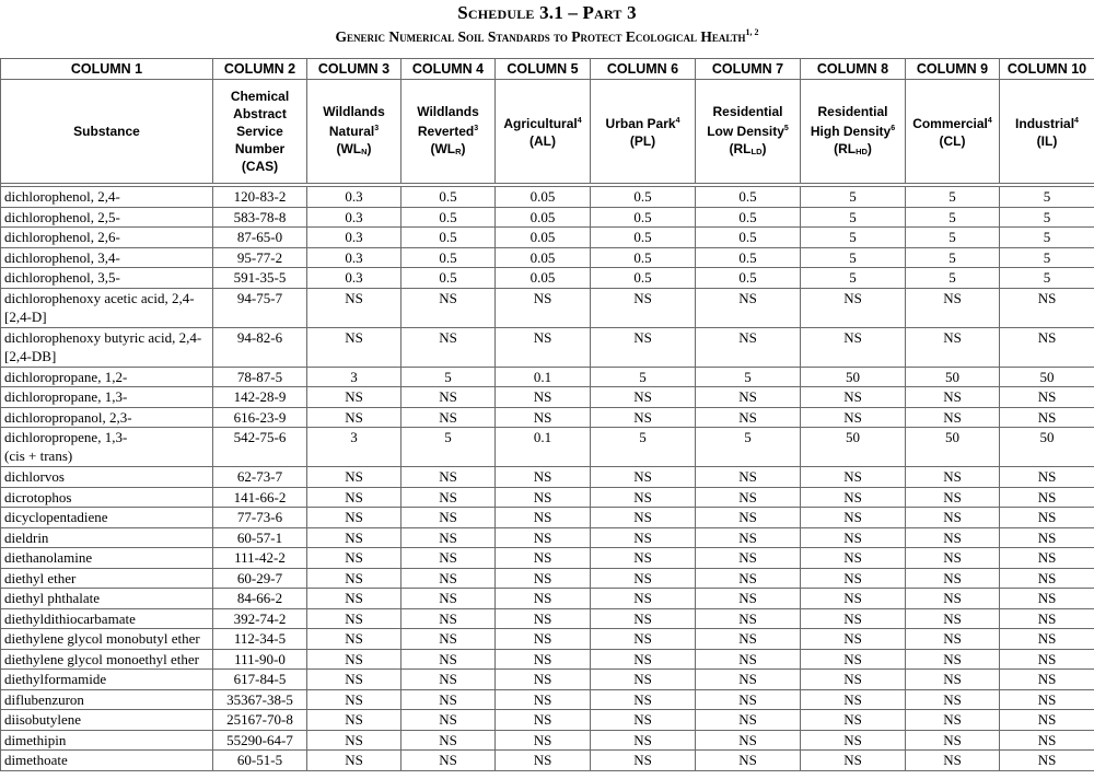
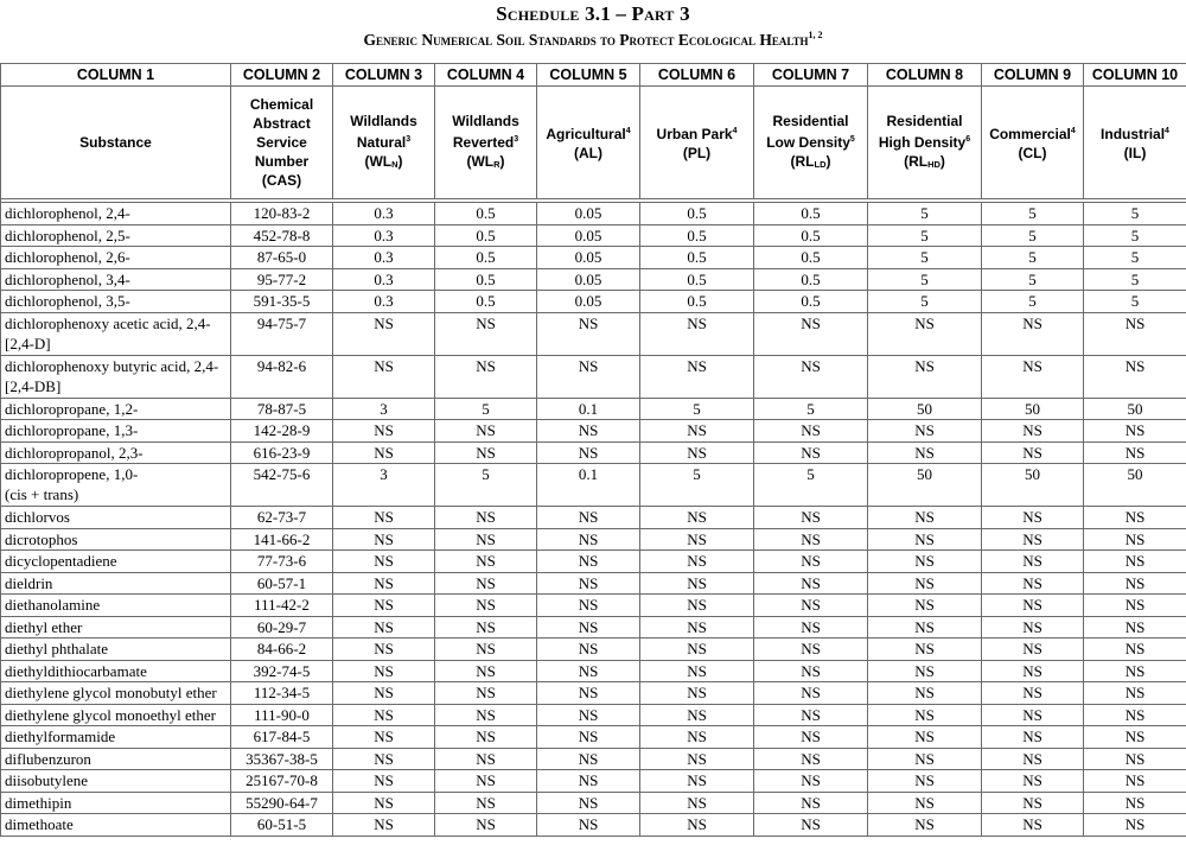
  Schedule 3.1 – Part 3
  Generic Numerical Soil Standards to Protect Ecological Health1, 2
  COLUMN 1	COLUMN 2	COLUMN 3	COLUMN 4	COLUMN 5	COLUMN 6	COLUMN 7	COLUMN 8	COLUMN 9	COLUMN 10
  Substance	ChemicalAbstractServiceNumber(CAS)	WildlandsNatural(WLN)	WildlandsReverted(WLR)	Agricultural(AL)	Urban Park(PL)	ResidentialLow Density(RLLD)	ResidentialHigh Density(RLHD)	Commercial(CL)	Industrial(IL)
  dichlorophenol, 2,4-	120-83-2	0.3	0.5	0.05	0.5	0.5	5	5	5
- dichlorophenol, 2,5-	583-78-8	0.3	0.5	0.05	0.5	0.5	5	5	5
+ dichlorophenol, 2,5-	452-78-8	0.3	0.5	0.05	0.5	0.5	5	5	5
  dichlorophenol, 2,6-	87-65-0	0.3	0.5	0.05	0.5	0.5	5	5	5
  dichlorophenol, 3,4-	95-77-2	0.3	0.5	0.05	0.5	0.5	5	5	5
  dichlorophenol, 3,5-	591-35-5	0.3	0.5	0.05	0.5	0.5	5	5	5
  dichlorophenoxy acetic acid, 2,4-[2,4-D]	94-75-7	NS	NS	NS	NS	NS	NS	NS	NS
  dichlorophenoxy butyric acid, 2,4-[2,4-DB]	94-82-6	NS	NS	NS	NS	NS	NS	NS	NS
  dichloropropane, 1,2-	78-87-5	3	5	0.1	5	5	50	50	50
  dichloropropane, 1,3-	142-28-9	NS	NS	NS	NS	NS	NS	NS	NS
  dichloropropanol, 2,3-	616-23-9	NS	NS	NS	NS	NS	NS	NS	NS
- dichloropropene, 1,3-(cis + trans)	542-75-6	3	5	0.1	5	5	50	50	50
+ dichloropropene, 1,0-(cis + trans)	542-75-6	3	5	0.1	5	5	50	50	50
  dichlorvos	62-73-7	NS	NS	NS	NS	NS	NS	NS	NS
  dicrotophos	141-66-2	NS	NS	NS	NS	NS	NS	NS	NS
  dicyclopentadiene	77-73-6	NS	NS	NS	NS	NS	NS	NS	NS
  dieldrin	60-57-1	NS	NS	NS	NS	NS	NS	NS	NS
  diethanolamine	111-42-2	NS	NS	NS	NS	NS	NS	NS	NS
  diethyl ether	60-29-7	NS	NS	NS	NS	NS	NS	NS	NS
  diethyl phthalate	84-66-2	NS	NS	NS	NS	NS	NS	NS	NS
- diethyldithiocarbamate	392-74-2	NS	NS	NS	NS	NS	NS	NS	NS
+ diethyldithiocarbamate	392-74-5	NS	NS	NS	NS	NS	NS	NS	NS
  diethylene glycol monobutyl ether	112-34-5	NS	NS	NS	NS	NS	NS	NS	NS
  diethylene glycol monoethyl ether	111-90-0	NS	NS	NS	NS	NS	NS	NS	NS
  diethylformamide	617-84-5	NS	NS	NS	NS	NS	NS	NS	NS
  diflubenzuron	35367-38-5	NS	NS	NS	NS	NS	NS	NS	NS
  diisobutylene	25167-70-8	NS	NS	NS	NS	NS	NS	NS	NS
  dimethipin	55290-64-7	NS	NS	NS	NS	NS	NS	NS	NS
  dimethoate	60-51-5	NS	NS	NS	NS	NS	NS	NS	NS
